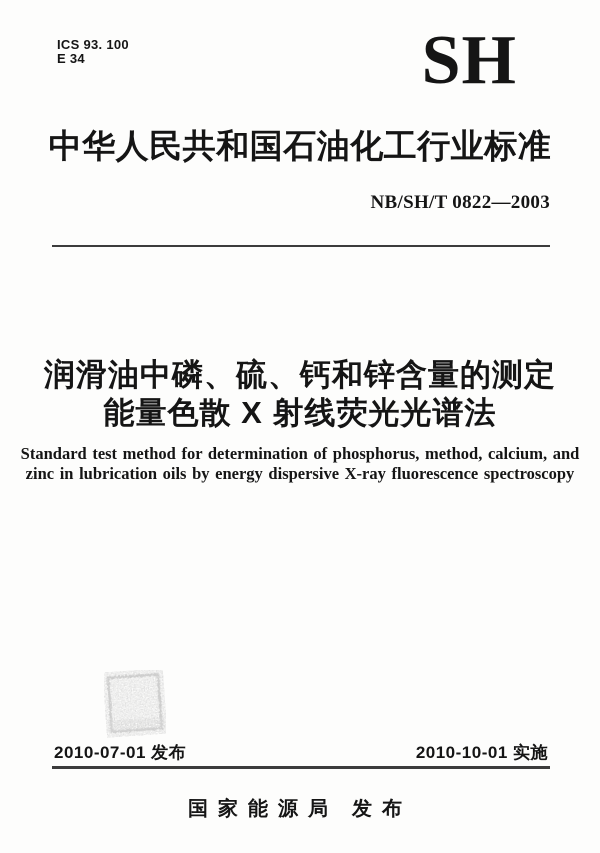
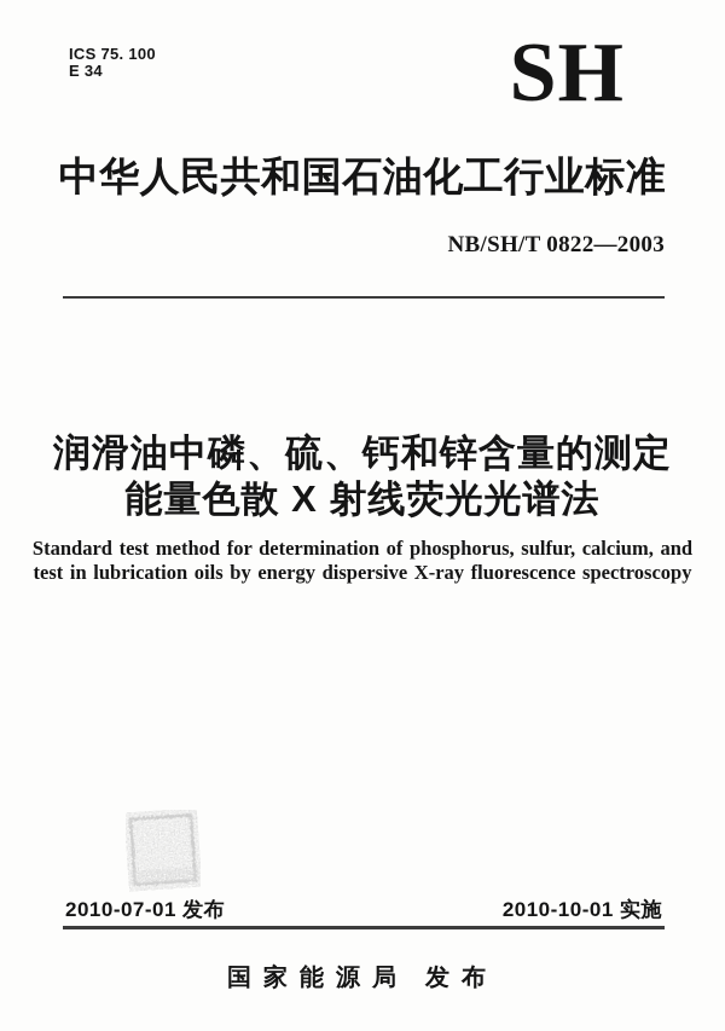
- ICS 93. 100
+ ICS 75. 100
  E 34
  SH
  中华人民共和国石油化工行业标准
  NB/SH/T 0822—2003
  润滑油中磷、硫、钙和锌含量的测定
  能量色散 X 射线荧光光谱法
- Standard test method for determination of phosphorus, method, calcium, and
+ Standard test method for determination of phosphorus, sulfur, calcium, and
- zinc in lubrication oils by energy dispersive X-ray fluorescence spectroscopy
+ test in lubrication oils by energy dispersive X-ray fluorescence spectroscopy
  2010-07-01 发布
  2010-10-01 实施
  国家能源局 发布
